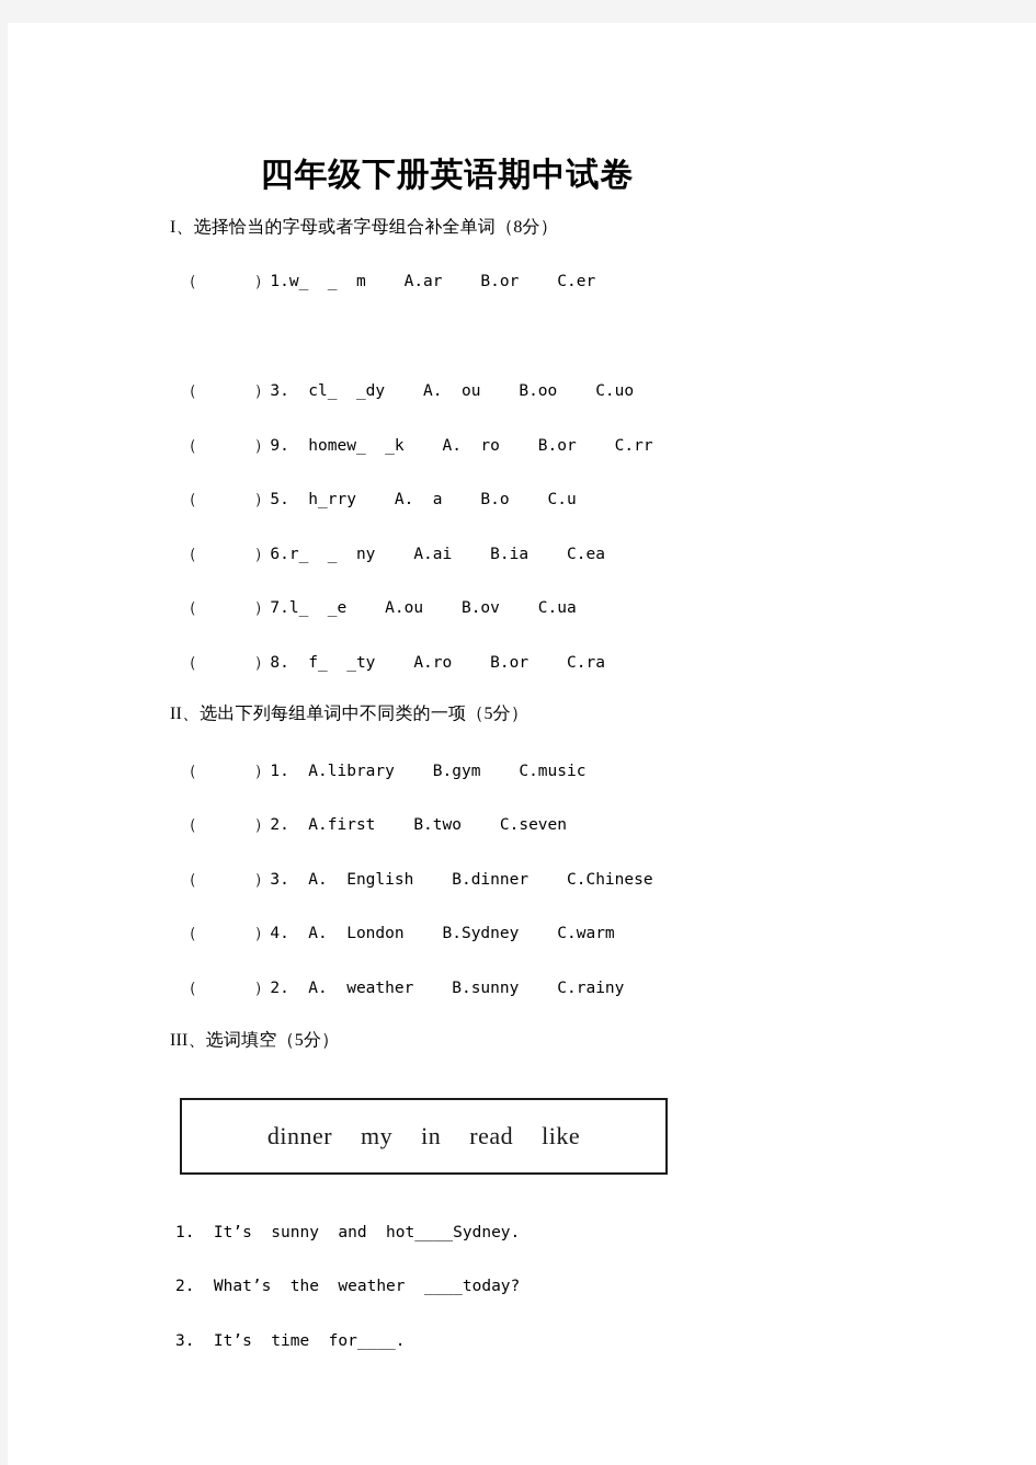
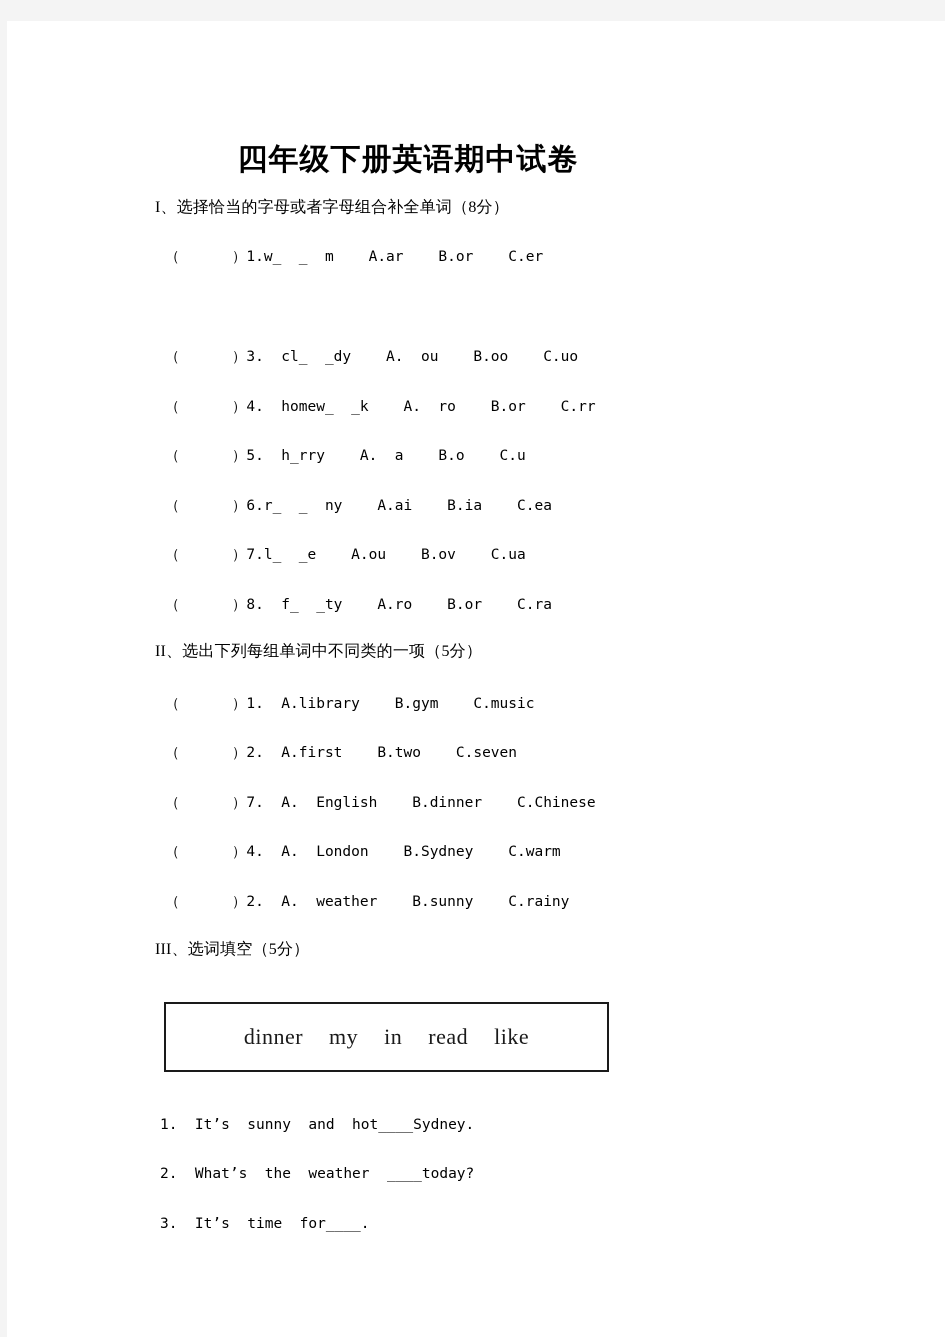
  四年级下册英语期中试卷
  I、选择恰当的字母或者字母组合补全单词（8分）
  （ ）1.w_ _ m A.ar B.or C.er
  （ ）3. cl_ _dy A. ou B.oo C.uo
- （ ）9. homew_ _k A. ro B.or C.rr
+ （ ）4. homew_ _k A. ro B.or C.rr
  （ ）5. h_rry A. a B.o C.u
  （ ）6.r_ _ ny A.ai B.ia C.ea
  （ ）7.l_ _e A.ou B.ov C.ua
  （ ）8. f_ _ty A.ro B.or C.ra
  II、选出下列每组单词中不同类的一项（5分）
  （ ）1. A.library B.gym C.music
  （ ）2. A.first B.two C.seven
- （ ）3. A. English B.dinner C.Chinese
+ （ ）7. A. English B.dinner C.Chinese
  （ ）4. A. London B.Sydney C.warm
  （ ）2. A. weather B.sunny C.rainy
  III、选词填空（5分）
  dinner
  my
  in
  read
  like
  1. It’s sunny and hot____Sydney.
  2. What’s the weather ____today?
  3. It’s time for____.
